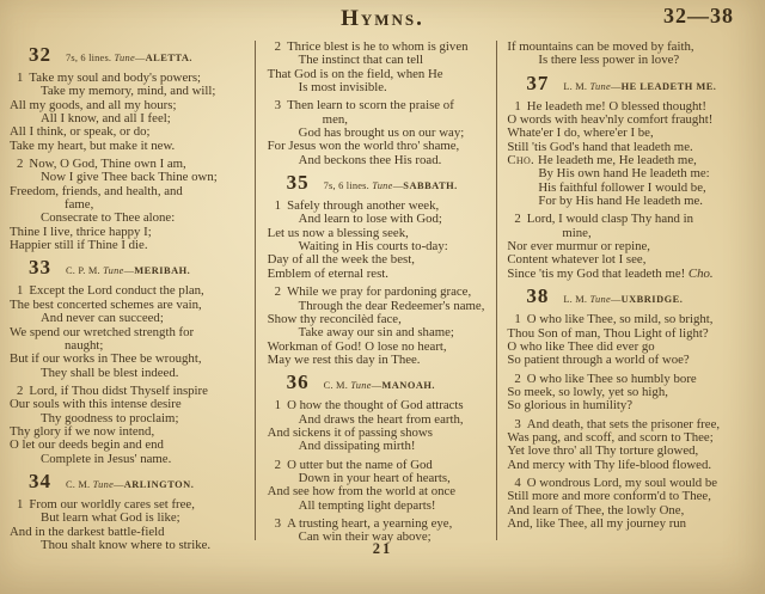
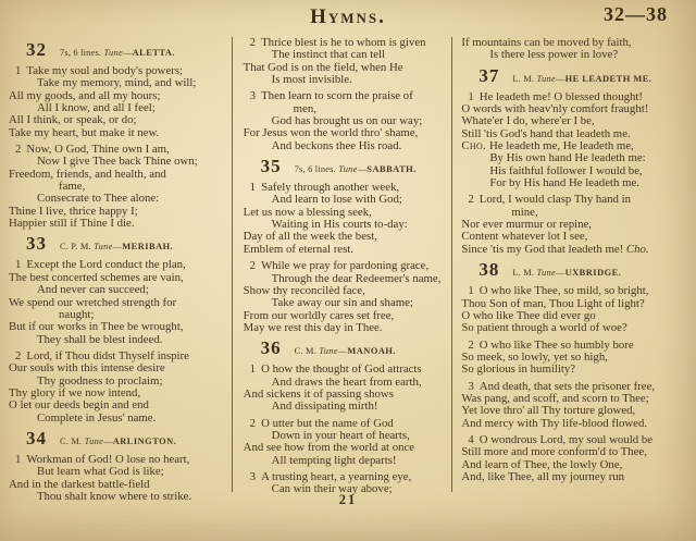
  Hymns.
  32—38
  32
  7s, 6 lines. Tune—ALETTA.
  1 Take my soul and body's powers;
  Take my memory, mind, and will;
  All my goods, and all my hours;
  All I know, and all I feel;
  All I think, or speak, or do;
  Take my heart, but make it new.
  2 Now, O God, Thine own I am,
  Now I give Thee back Thine own;
  Freedom, friends, and health, and
  fame,
  Consecrate to Thee alone:
  Thine I live, thrice happy I;
  Happier still if Thine I die.
  33
  C. P. M. Tune—MERIBAH.
  1 Except the Lord conduct the plan,
  The best concerted schemes are vain,
  And never can succeed;
  We spend our wretched strength for
  naught;
  But if our works in Thee be wrought,
  They shall be blest indeed.
  2 Lord, if Thou didst Thyself inspire
  Our souls with this intense desire
  Thy goodness to proclaim;
  Thy glory if we now intend,
  O let our deeds begin and end
  Complete in Jesus' name.
  34
  C. M. Tune—ARLINGTON.
- 1 From our worldly cares set free,
+ 1 Workman of God! O lose no heart,
  But learn what God is like;
  And in the darkest battle-field
  Thou shalt know where to strike.
  2 Thrice blest is he to whom is given
  The instinct that can tell
  That God is on the field, when He
  Is most invisible.
  3 Then learn to scorn the praise of
  men,
  God has brought us on our way;
  For Jesus won the world thro' shame,
  And beckons thee His road.
  35
  7s, 6 lines. Tune—SABBATH.
  1 Safely through another week,
  And learn to lose with God;
  Let us now a blessing seek,
  Waiting in His courts to-day:
  Day of all the week the best,
  Emblem of eternal rest.
  2 While we pray for pardoning grace,
  Through the dear Redeemer's name,
  Show thy reconcilèd face,
  Take away our sin and shame;
- Workman of God! O lose no heart,
+ From our worldly cares set free,
  May we rest this day in Thee.
  36
  C. M. Tune—MANOAH.
  1 O how the thought of God attracts
  And draws the heart from earth,
  And sickens it of passing shows
  And dissipating mirth!
  2 O utter but the name of God
  Down in your heart of hearts,
  And see how from the world at once
  All tempting light departs!
  3 A trusting heart, a yearning eye,
  Can win their way above;
  If mountains can be moved by faith,
  Is there less power in love?
  37
  L. M. Tune—HE LEADETH ME.
  1 He leadeth me! O blessed thought!
  O words with heav'nly comfort fraught!
  Whate'er I do, where'er I be,
  Still 'tis God's hand that leadeth me.
  Cho. He leadeth me, He leadeth me,
  By His own hand He leadeth me:
  His faithful follower I would be,
  For by His hand He leadeth me.
  2 Lord, I would clasp Thy hand in
  mine,
  Nor ever murmur or repine,
  Content whatever lot I see,
  Since 'tis my God that leadeth me! Cho.
  38
  L. M. Tune—UXBRIDGE.
  1 O who like Thee, so mild, so bright,
  Thou Son of man, Thou Light of light?
  O who like Thee did ever go
  So patient through a world of woe?
  2 O who like Thee so humbly bore
  So meek, so lowly, yet so high,
  So glorious in humility?
  3 And death, that sets the prisoner free,
  Was pang, and scoff, and scorn to Thee;
  Yet love thro' all Thy torture glowed,
  And mercy with Thy life-blood flowed.
  4 O wondrous Lord, my soul would be
  Still more and more conform'd to Thee,
  And learn of Thee, the lowly One,
  And, like Thee, all my journey run
  21
